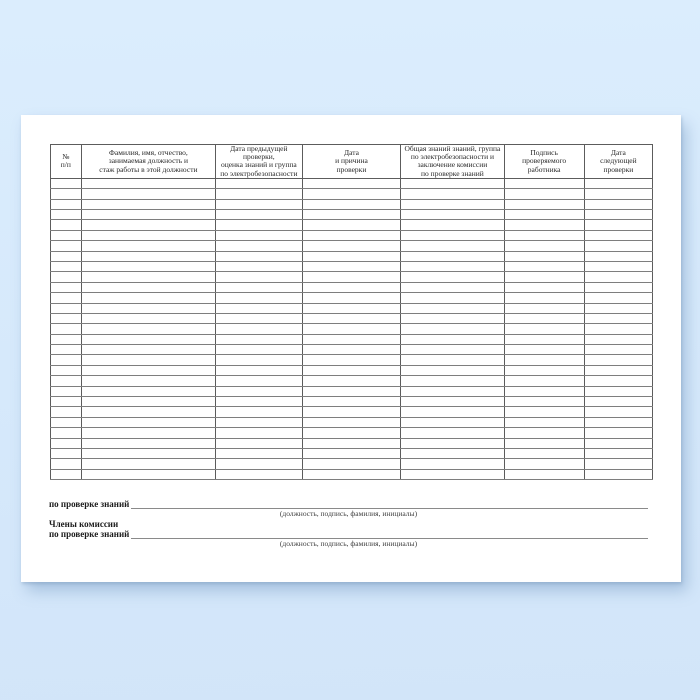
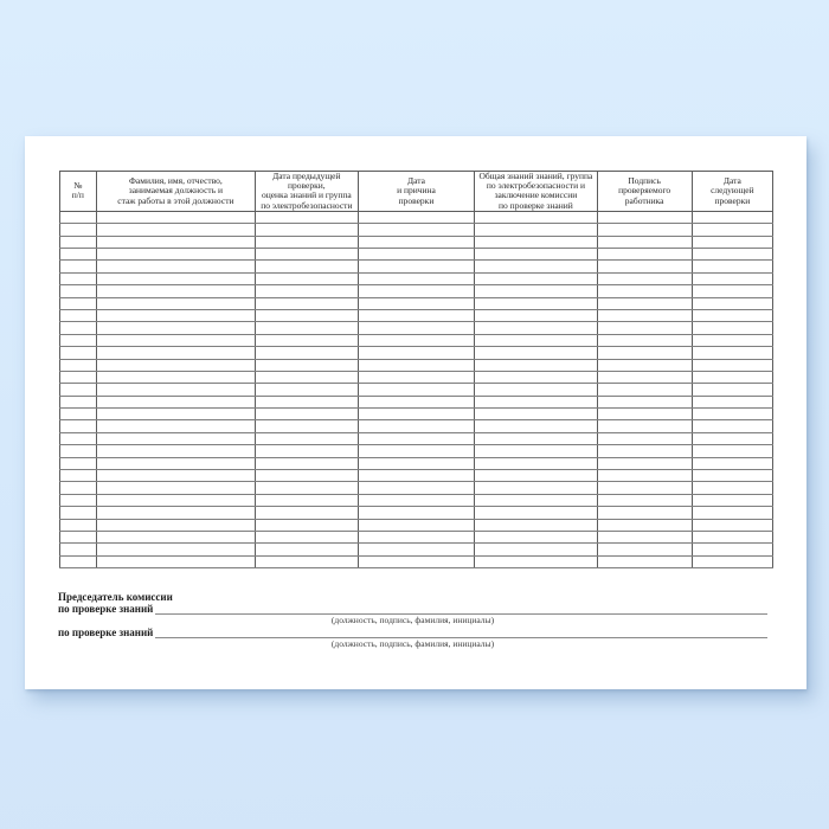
  № п/п	Фамилия, имя, отчество, занимаемая должность и стаж работы в этой должности	Дата предыдущей проверки, оценка знаний и группа по электробезопасности	Дата и причина проверки	Общая знаний знаний, группа по электробезопасности и заключение комиссии по проверке знаний	Подпись проверяемого работника	Дата следующей проверки
+ Председатель комиссии
  по проверке знаний
  (должность, подпись, фамилия, инициалы)
- Члены комиссии
  по проверке знаний
  (должность, подпись, фамилия, инициалы)
